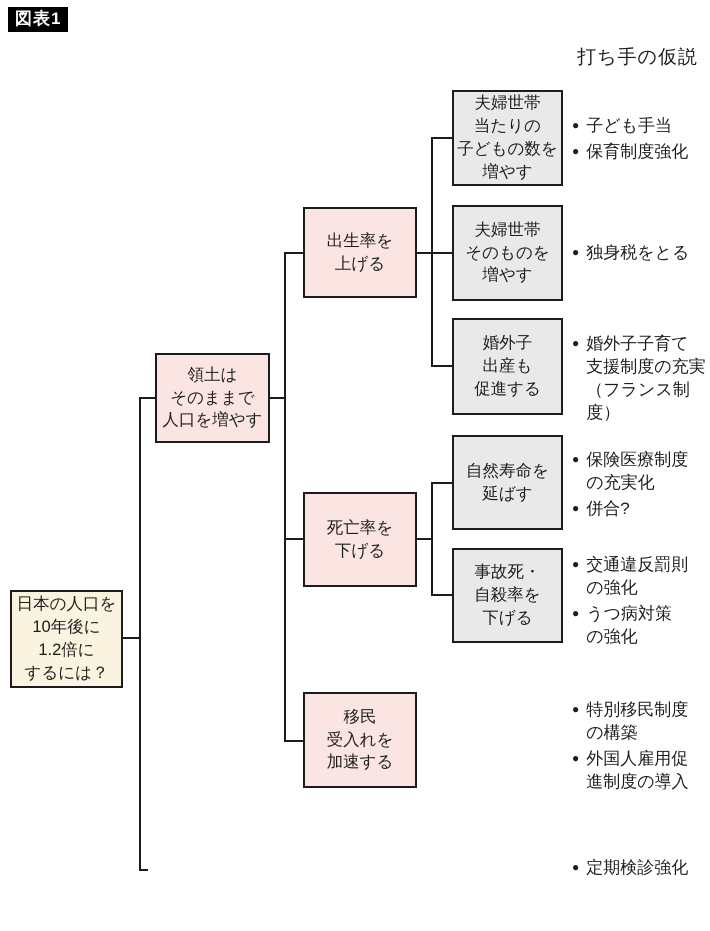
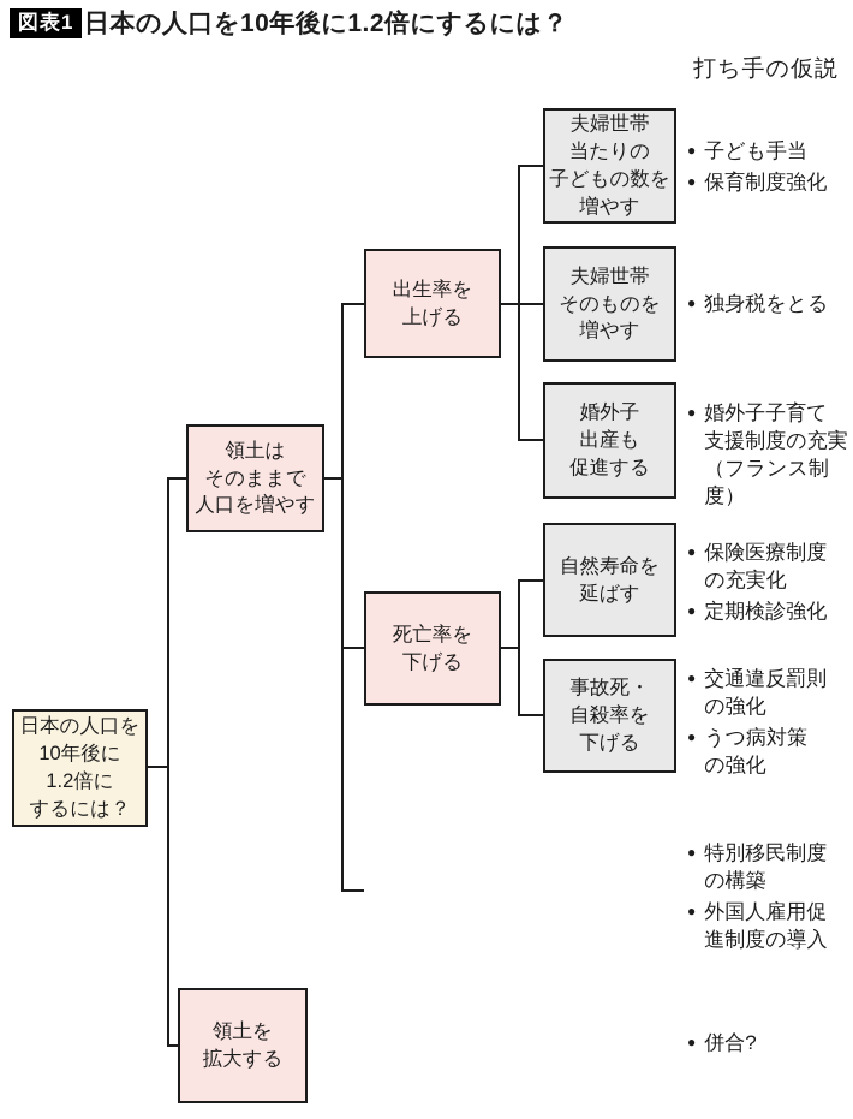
  図表1
+ 日本の人口を10年後に1.2倍にするには？
  打ち手の仮説
  日本の人口を
  10年後に
  1.2倍に
  するには？
  領土は
  そのままで
  人口を増やす
+ 領土を
+ 拡大する
  出生率を
  上げる
  死亡率を
  下げる
- 移民
- 受入れを
- 加速する
  夫婦世帯
  当たりの
  子どもの数を
  増やす
  夫婦世帯
  そのものを
  増やす
  婚外子
  出産も
  促進する
  自然寿命を
  延ばす
  事故死・
  自殺率を
  下げる
  ●
  子ども手当
  ●
  保育制度強化
  ●
  独身税をとる
  ●
  婚外子子育て
  支援制度の充実
  （フランス制度）
  ●
  保険医療制度
  の充実化
  ●
- 併合?
+ 定期検診強化
  ●
  交通違反罰則
  の強化
  ●
  うつ病対策
  の強化
  ●
  特別移民制度
  の構築
  ●
  外国人雇用促
  進制度の導入
  ●
- 定期検診強化
+ 併合?
